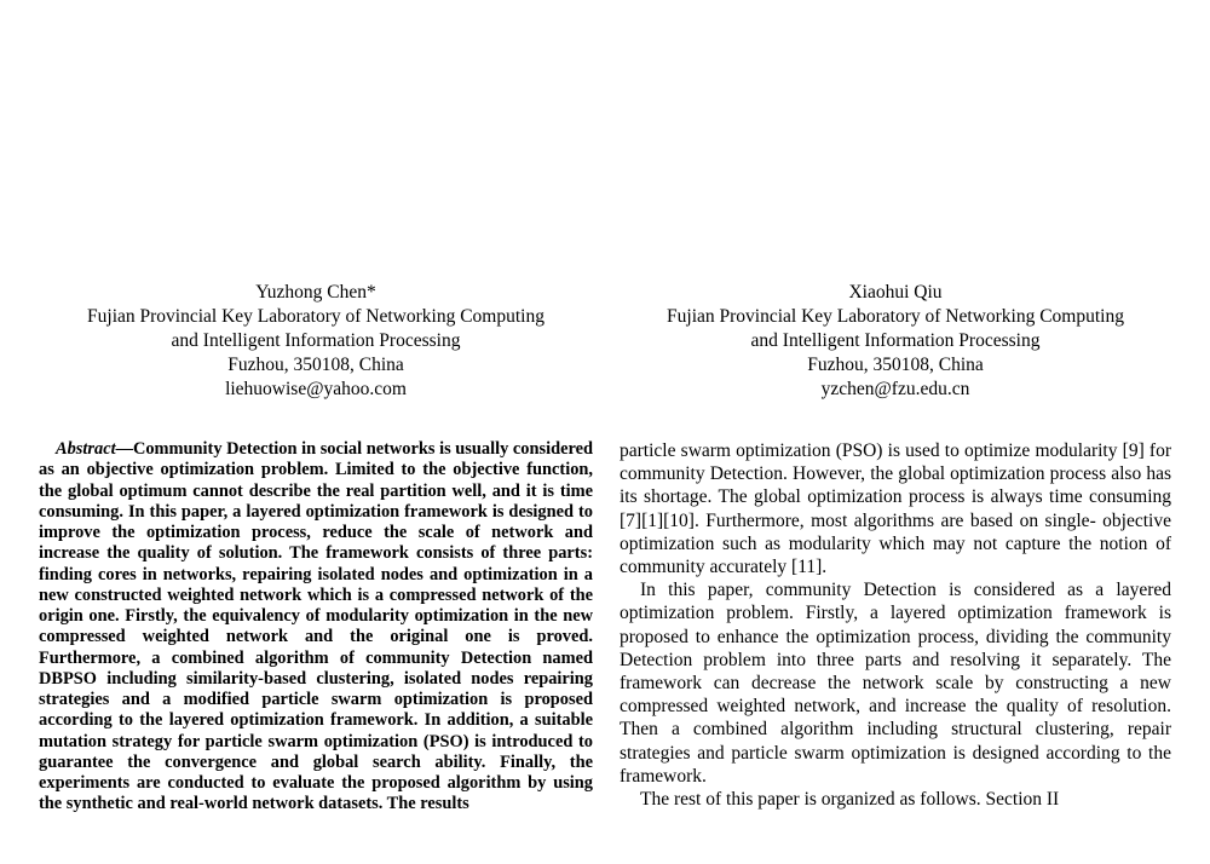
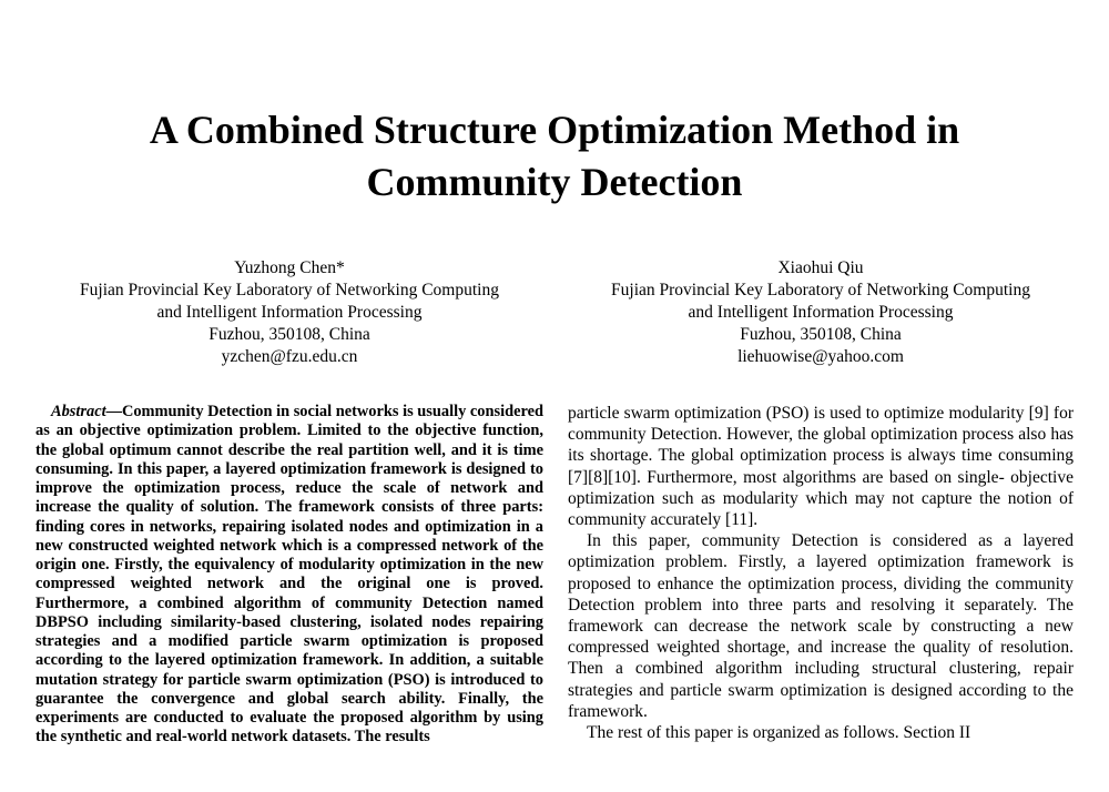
+ A Combined Structure Optimization Method in
+ Community Detection
  Yuzhong Chen*
  Fujian Provincial Key Laboratory of Networking Computing
  and Intelligent Information Processing
  Fuzhou, 350108, China
- liehuowise@yahoo.com
+ yzchen@fzu.edu.cn
  Xiaohui Qiu
  Fujian Provincial Key Laboratory of Networking Computing
  and Intelligent Information Processing
  Fuzhou, 350108, China
- yzchen@fzu.edu.cn
+ liehuowise@yahoo.com
  Abstract—Community Detection in social networks is usually considered as an objective optimization problem. Limited to the objective function, the global optimum cannot describe the real partition well, and it is time consuming. In this paper, a layered optimization framework is designed to improve the optimization process, reduce the scale of network and increase the quality of solution. The framework consists of three parts: finding cores in networks, repairing isolated nodes and optimization in a new constructed weighted network which is a compressed network of the origin one. Firstly, the equivalency of modularity optimization in the new compressed weighted network and the original one is proved. Furthermore, a combined algorithm of community Detection named DBPSO including similarity-based clustering, isolated nodes repairing strategies and a modified particle swarm optimization is proposed according to the layered optimization framework. In addition, a suitable mutation strategy for particle swarm optimization (PSO) is introduced to guarantee the convergence and global search ability. Finally, the experiments are conducted to evaluate the proposed algorithm by using the synthetic and real-world network datasets. The results
- particle swarm optimization (PSO) is used to optimize modularity [9] for community Detection. However, the global optimization process also has its shortage. The global optimization process is always time consuming [7][1][10]. Furthermore, most algorithms are based on single- objective optimization such as modularity which may not capture the notion of community accurately [11].
+ particle swarm optimization (PSO) is used to optimize modularity [9] for community Detection. However, the global optimization process also has its shortage. The global optimization process is always time consuming [7][8][10]. Furthermore, most algorithms are based on single- objective optimization such as modularity which may not capture the notion of community accurately [11].
- In this paper, community Detection is considered as a layered optimization problem. Firstly, a layered optimization framework is proposed to enhance the optimization process, dividing the community Detection problem into three parts and resolving it separately. The framework can decrease the network scale by constructing a new compressed weighted network, and increase the quality of resolution. Then a combined algorithm including structural clustering, repair strategies and particle swarm optimization is designed according to the framework.
+ In this paper, community Detection is considered as a layered optimization problem. Firstly, a layered optimization framework is proposed to enhance the optimization process, dividing the community Detection problem into three parts and resolving it separately. The framework can decrease the network scale by constructing a new compressed weighted shortage, and increase the quality of resolution. Then a combined algorithm including structural clustering, repair strategies and particle swarm optimization is designed according to the framework.
  The rest of this paper is organized as follows. Section II
